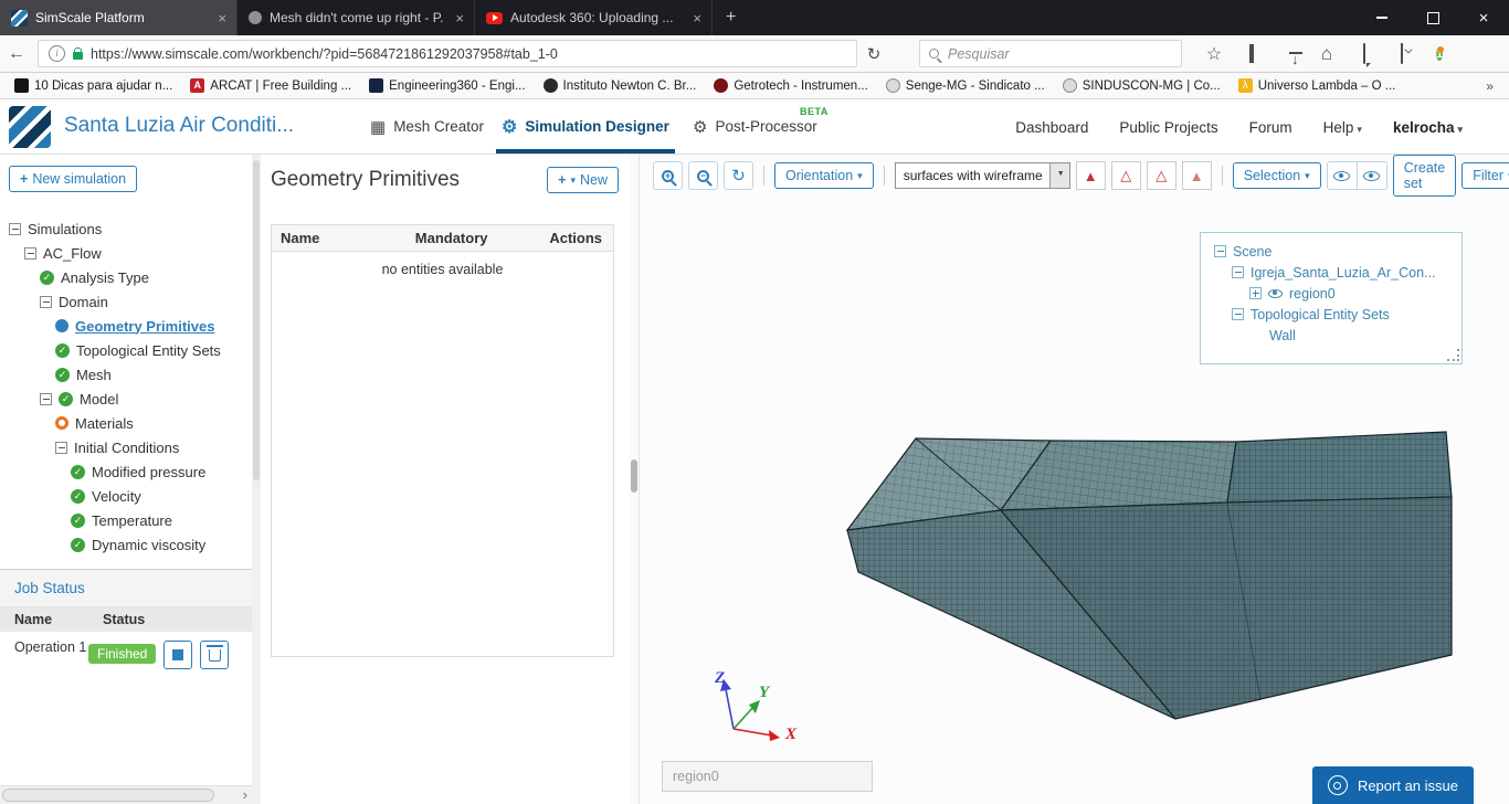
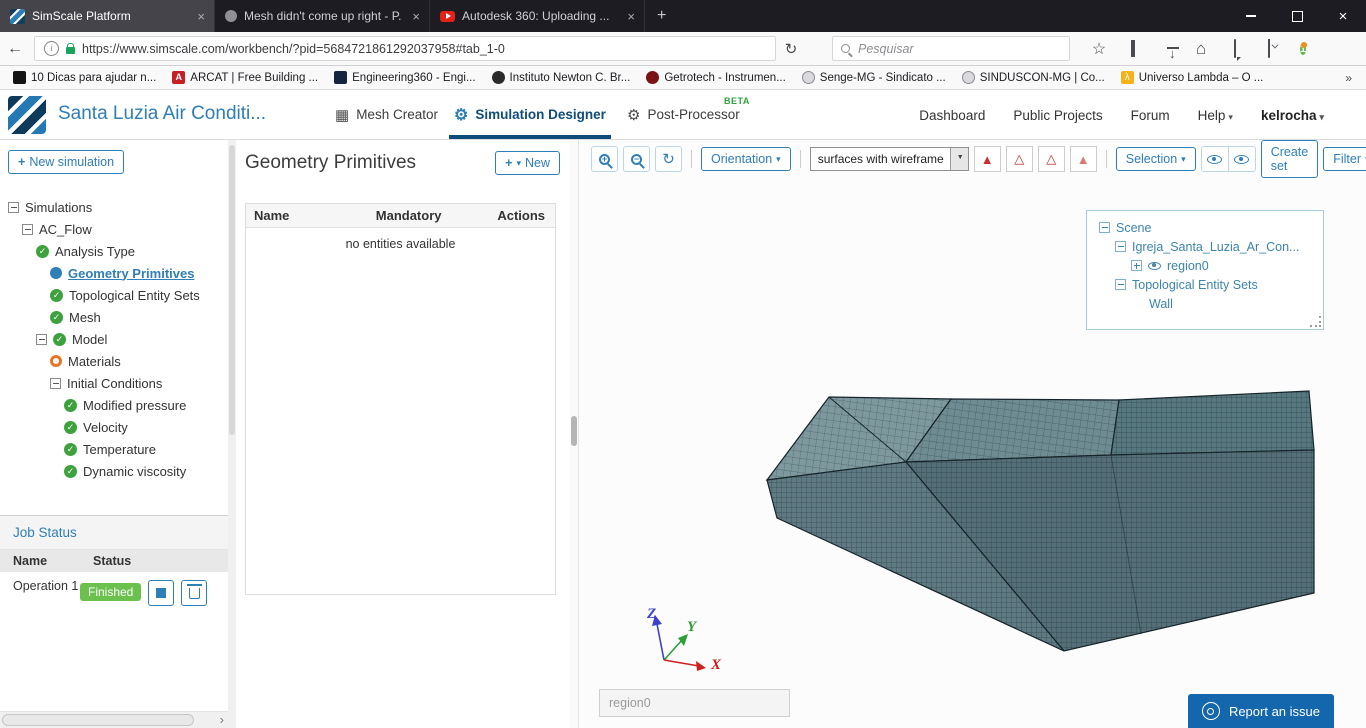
  SimScale Platform
  Mesh didn't come up right - P.
  Autodesk 360: Uploading ...
  +
  https://www.simscale.com/workbench/?pid=5684721861292037958#tab_1-0
  Pesquisar
  1
  10 Dicas para ajudar n...
  ARCAT | Free Building ...
  Engineering360 - Engi...
  Instituto Newton C. Br...
  Getrotech - Instrumen...
  Senge-MG - Sindicato ...
  SINDUSCON-MG | Co...
  Universo Lambda – O ...
  »
  Santa Luzia Air Conditi...
  Mesh Creator
  Simulation Designer
  Post-Processor
  BETA
  Dashboard
  Public Projects
  Forum
  Help
  kelrocha
  New simulation
  Simulations
  AC_Flow
  Analysis Type
- Domain
  Geometry Primitives
  Topological Entity Sets
  Mesh
  Model
  Materials
  Initial Conditions
  Modified pressure
  Velocity
  Temperature
  Dynamic viscosity
  Job Status
  Name
  Status
  Operation 1
  Finished
  Geometry Primitives
  New
  Name
  Mandatory
  Actions
  no entities available
  Orientation
  surfaces with wireframe
  Selection
  Create set
  Filter
  Scene
  Igreja_Santa_Luzia_Ar_Con...
  region0
  Topological Entity Sets
  Wall
  Z
  Y
  X
  region0
  Report an issue
